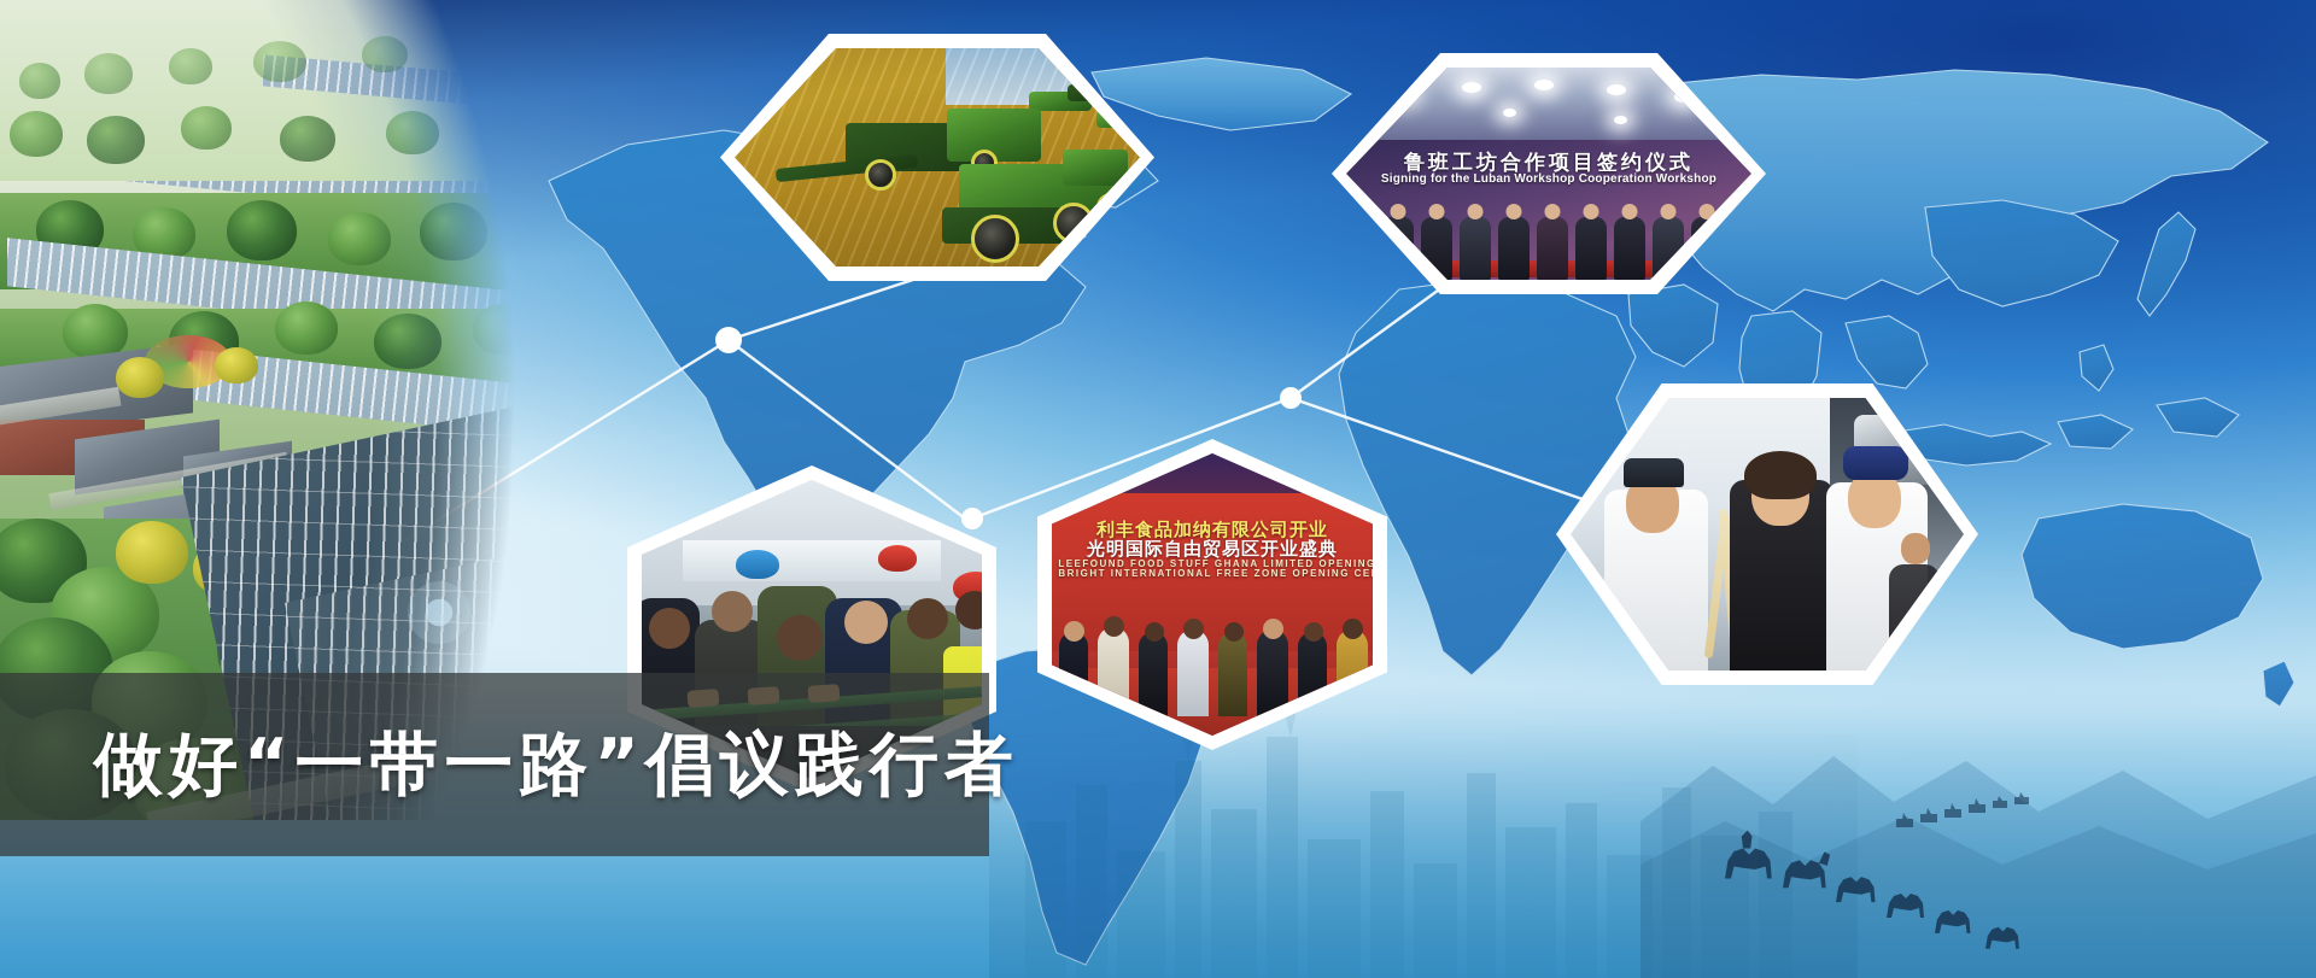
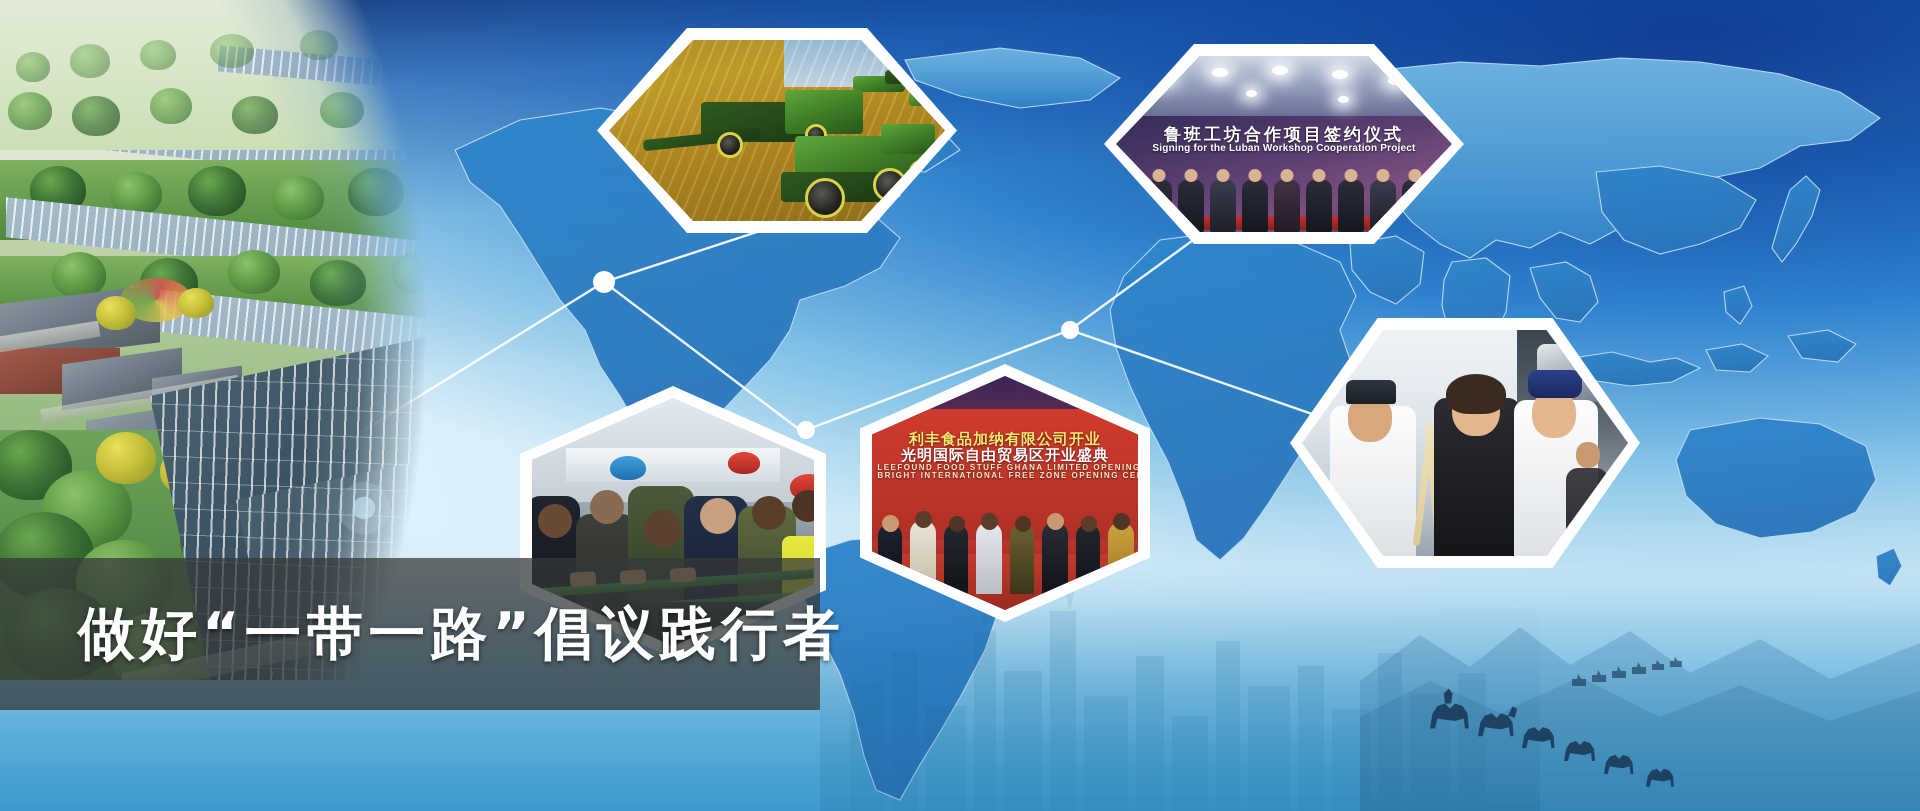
  鲁班工坊合作项目签约仪式
- Signing for the Luban Workshop Cooperation Workshop
+ Signing for the Luban Workshop Cooperation Project
  利丰食品加纳有限公司开业
  光明国际自由贸易区开业盛典
  LEEFOUND FOOD STUFF GHANA LIMITED OPENING
  BRIGHT INTERNATIONAL FREE ZONE OPENING CE
  做好“一带一路”倡议践行者
